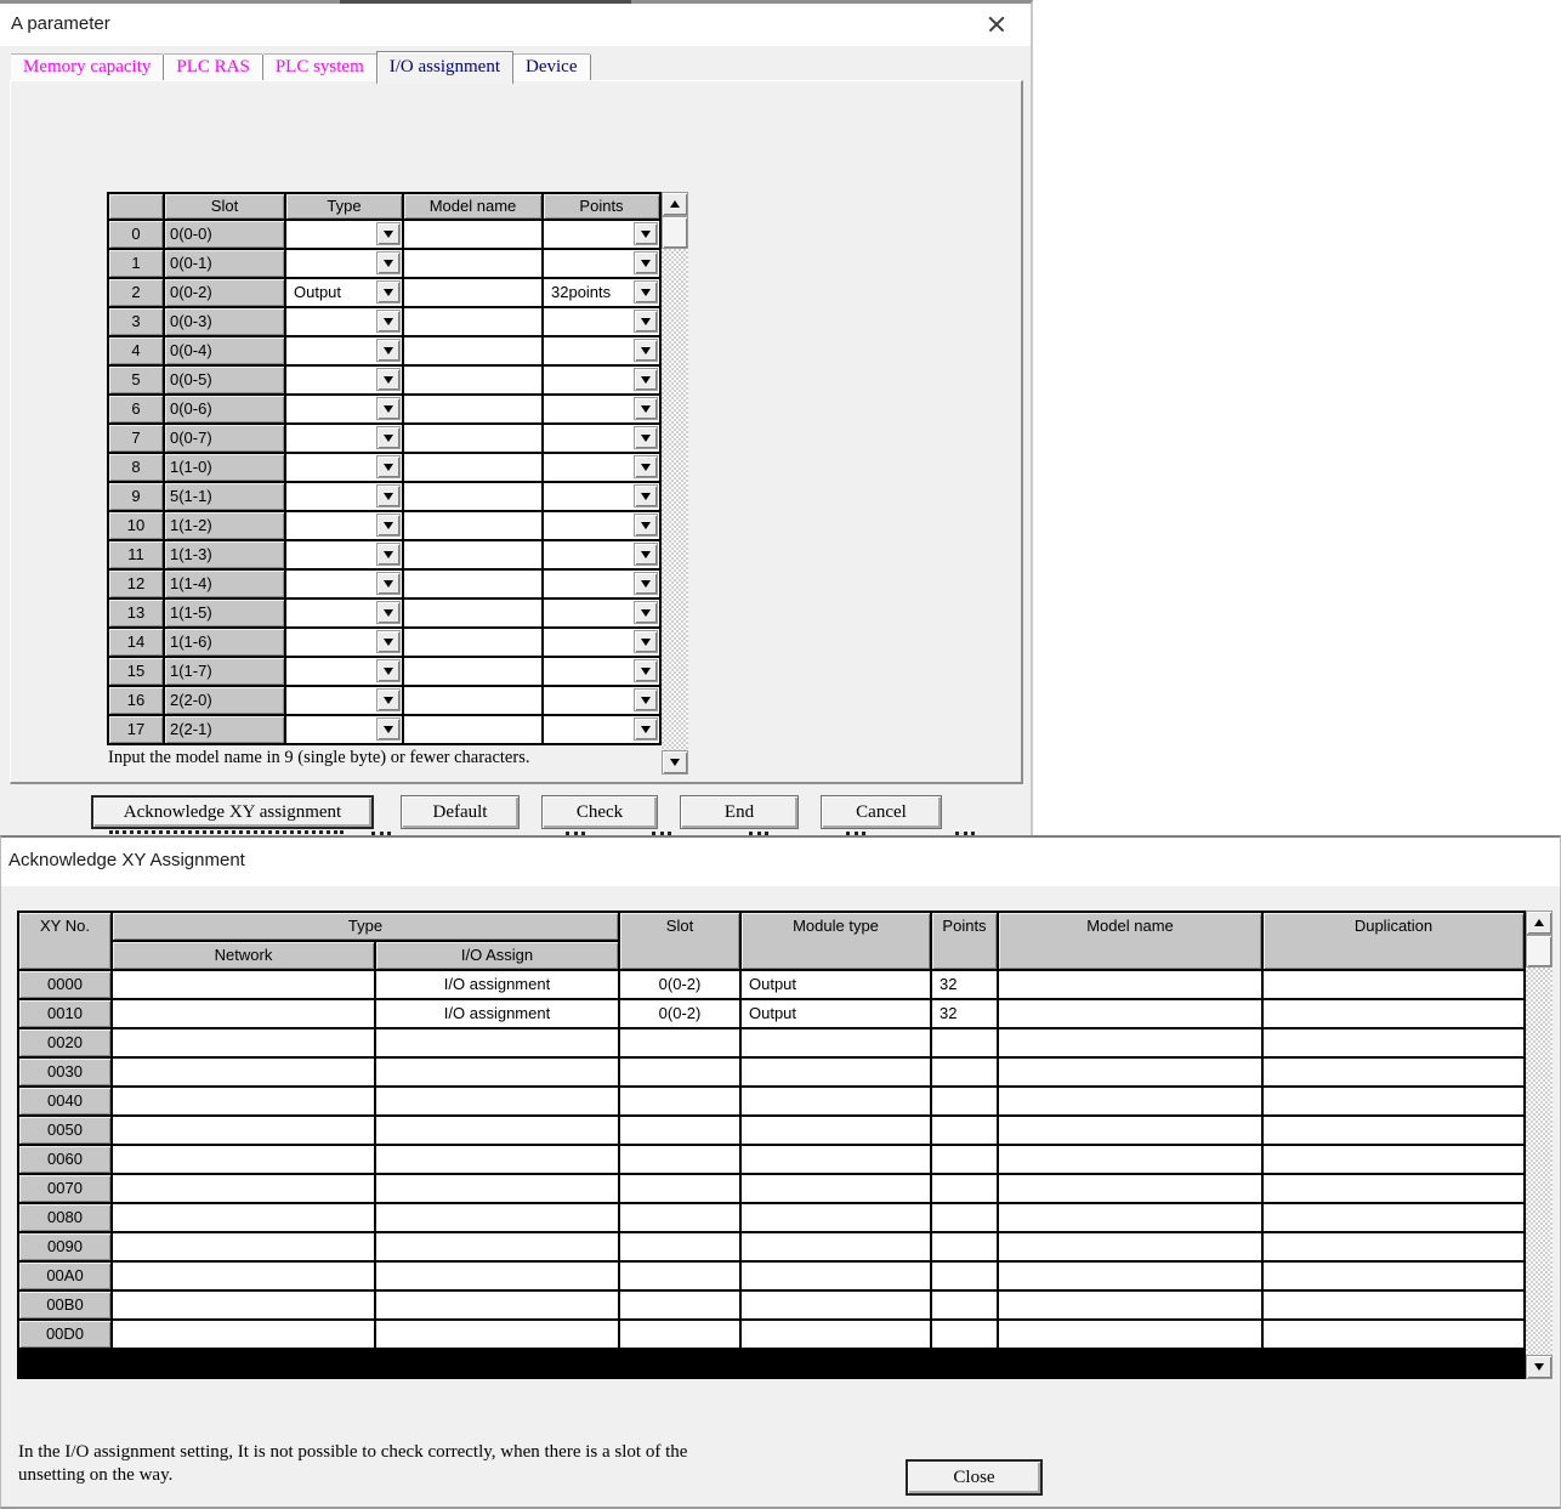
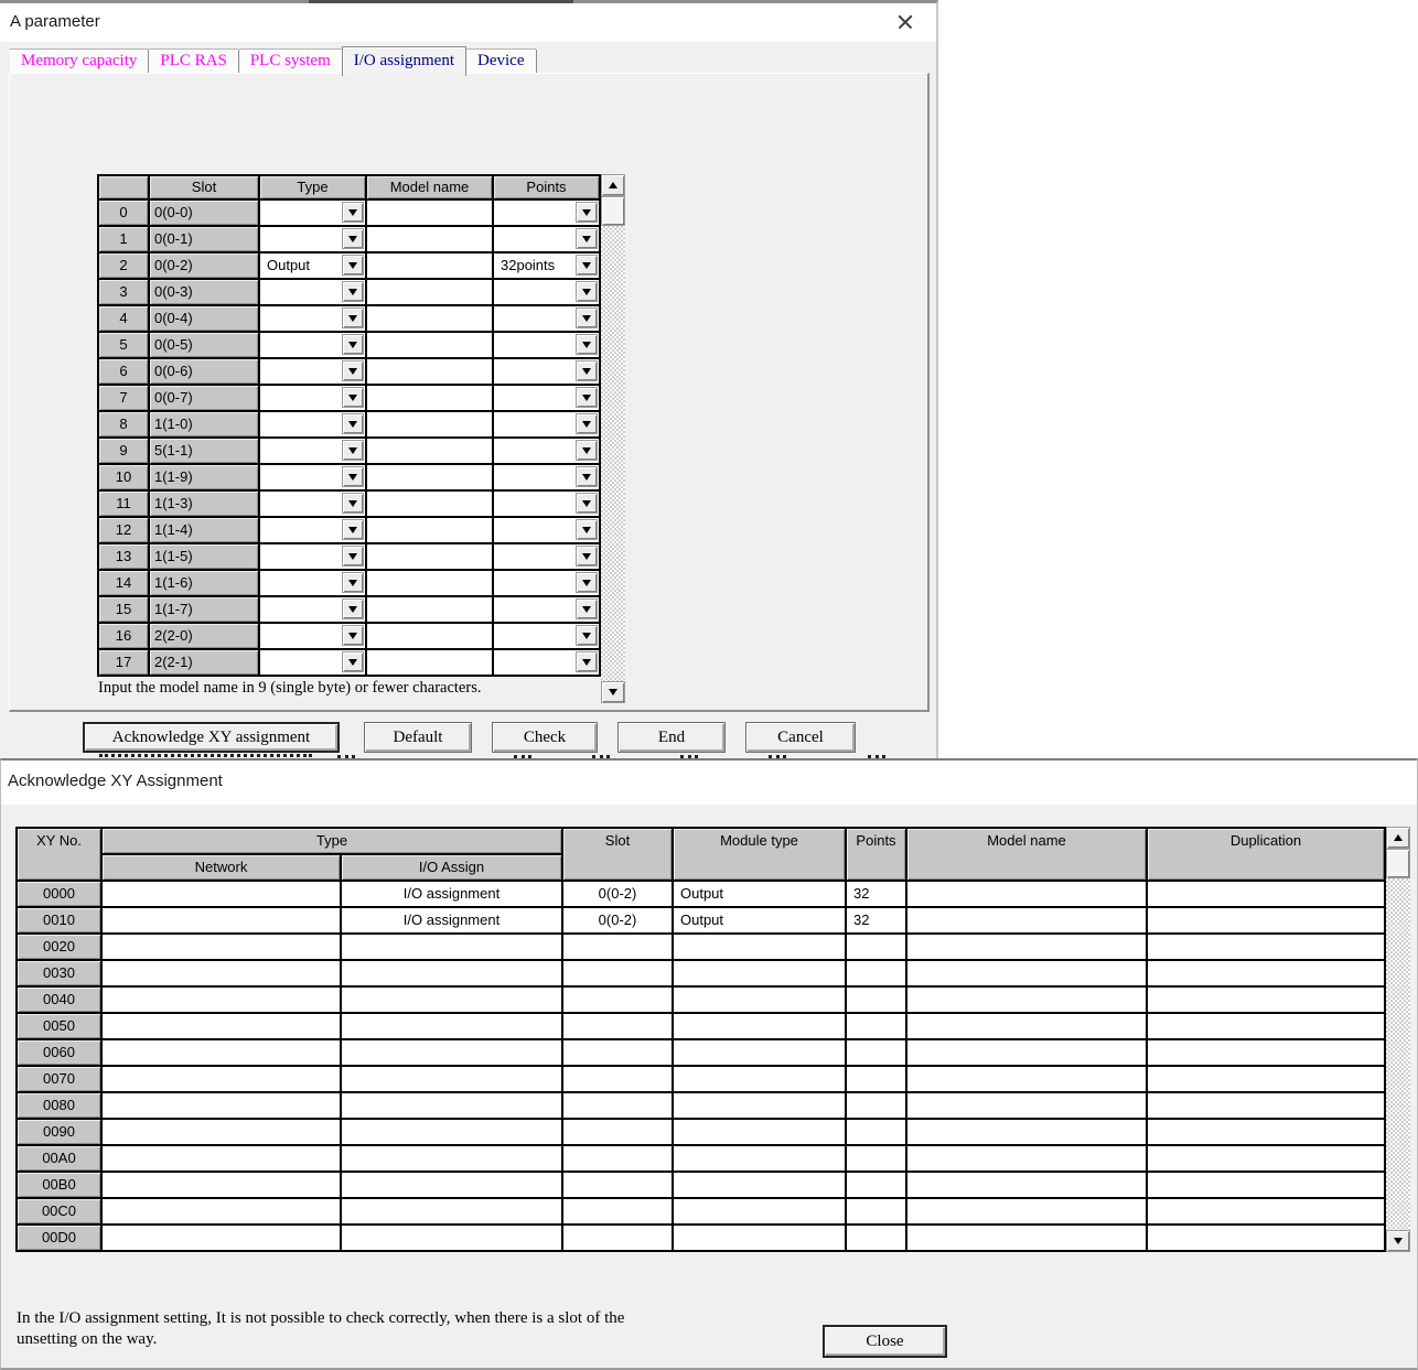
  A parameter
  Memory capacity
  PLC RAS
  PLC system
  I/O assignment
  Device
  Slot
  Type
  Model name
  Points
  0
  0(0-0)
  1
  0(0-1)
  2
  0(0-2)
  Output
  32points
  3
  0(0-3)
  4
  0(0-4)
  5
  0(0-5)
  6
  0(0-6)
  7
  0(0-7)
  8
  1(1-0)
  9
  5(1-1)
  10
- 1(1-2)
+ 1(1-9)
  11
  1(1-3)
  12
  1(1-4)
  13
  1(1-5)
  14
  1(1-6)
  15
  1(1-7)
  16
  2(2-0)
  17
  2(2-1)
  Input the model name in 9 (single byte) or fewer characters.
  Acknowledge XY assignment
  Default
  Check
  End
  Cancel
  Acknowledge XY Assignment
  XY No.
  Type
  Slot
  Module type
  Points
  Model name
  Duplication
  Network
  I/O Assign
  0000
  I/O assignment
  0(0-2)
  Output
  32
  0010
  I/O assignment
  0(0-2)
  Output
  32
  0020
  0030
  0040
  0050
  0060
  0070
  0080
  0090
  00A0
  00B0
+ 00C0
  00D0
  In the I/O assignment setting, It is not possible to check correctly, when there is a slot of the
  unsetting on the way.
  Close
